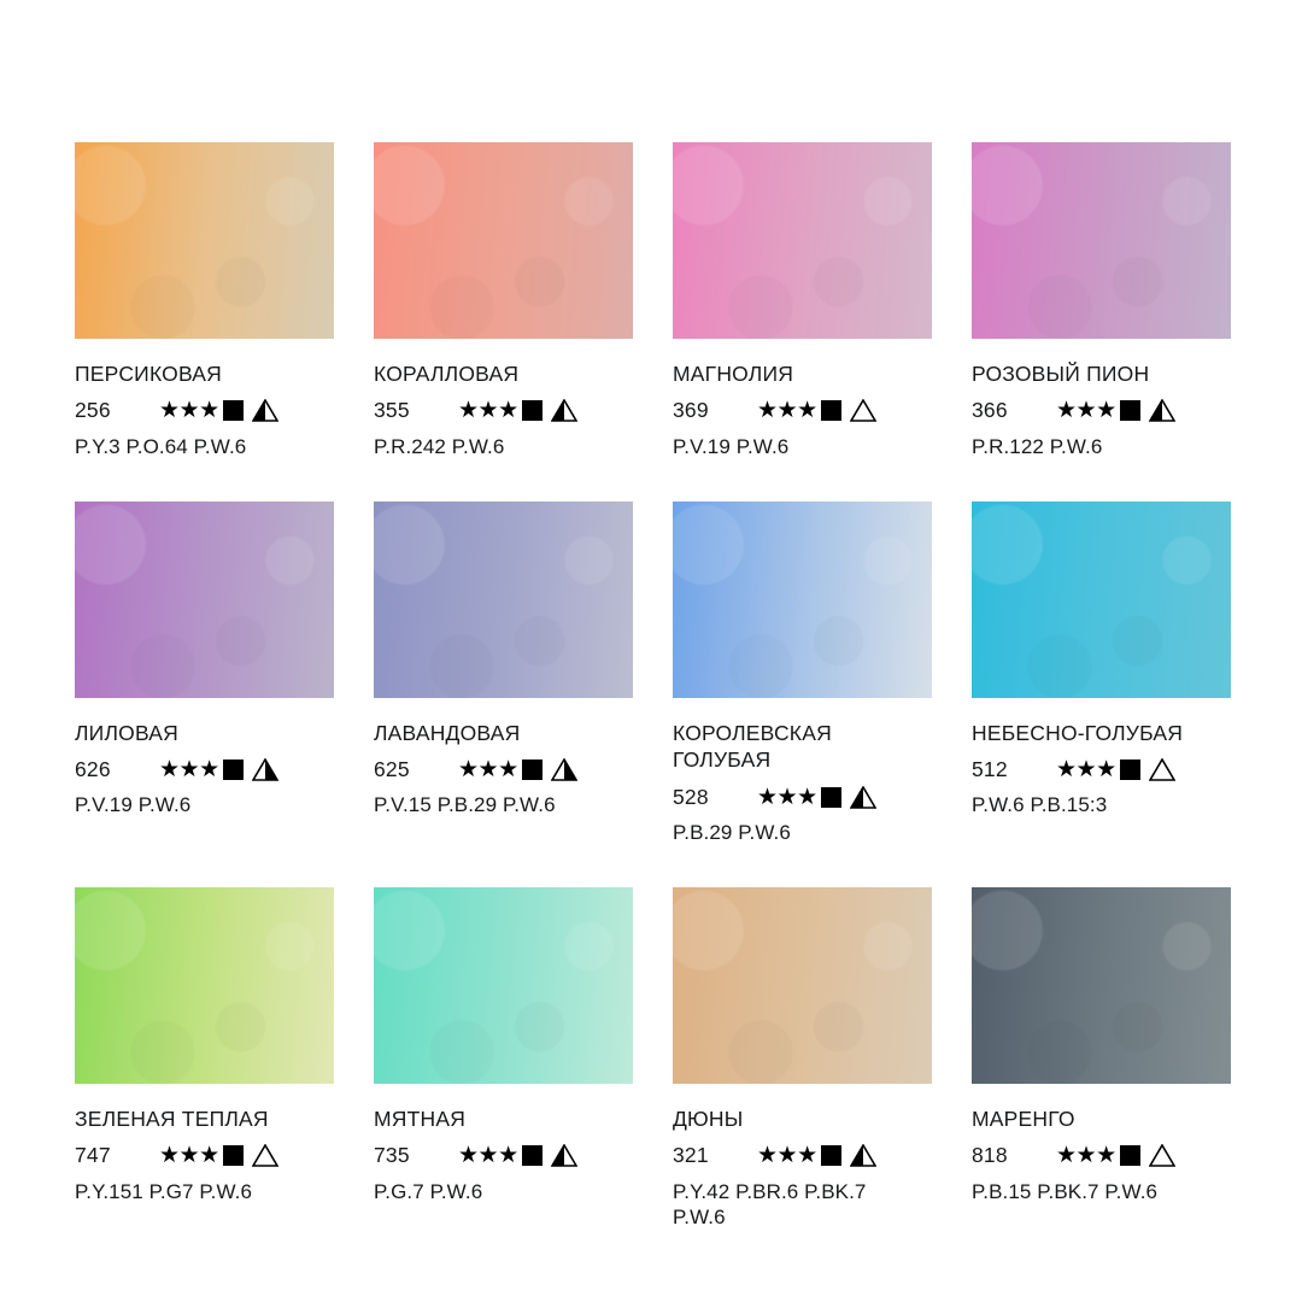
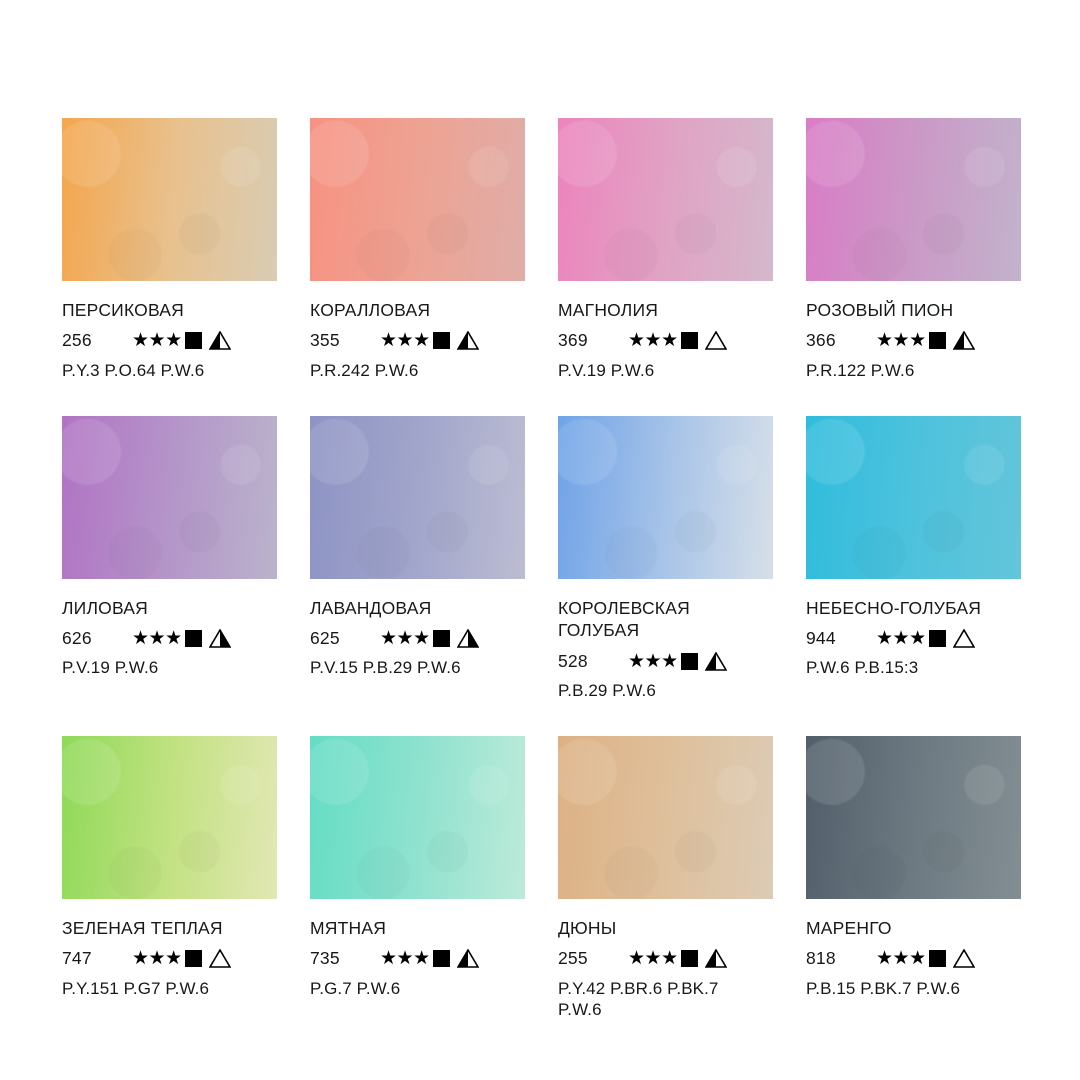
  ПЕРСИКОВАЯ
  256
  ★★★
  P.Y.3 P.O.64 P.W.6
  КОРАЛЛОВАЯ
  355
  ★★★
  P.R.242 P.W.6
  МАГНОЛИЯ
  369
  ★★★
  P.V.19 P.W.6
  РОЗОВЫЙ ПИОН
  366
  ★★★
  P.R.122 P.W.6
  ЛИЛОВАЯ
  626
  ★★★
  P.V.19 P.W.6
  ЛАВАНДОВАЯ
  625
  ★★★
  P.V.15 P.B.29 P.W.6
  КОРОЛЕВСКАЯ
  ГОЛУБАЯ
  528
  ★★★
  P.B.29 P.W.6
  НЕБЕСНО-ГОЛУБАЯ
- 512
+ 944
  ★★★
  P.W.6 P.B.15:3
  ЗЕЛЕНАЯ ТЕПЛАЯ
  747
  ★★★
  P.Y.151 P.G7 P.W.6
  МЯТНАЯ
  735
  ★★★
  P.G.7 P.W.6
  ДЮНЫ
- 321
+ 255
  ★★★
  P.Y.42 P.BR.6 P.BK.7
  P.W.6
  МАРЕНГО
  818
  ★★★
  P.B.15 P.BK.7 P.W.6
